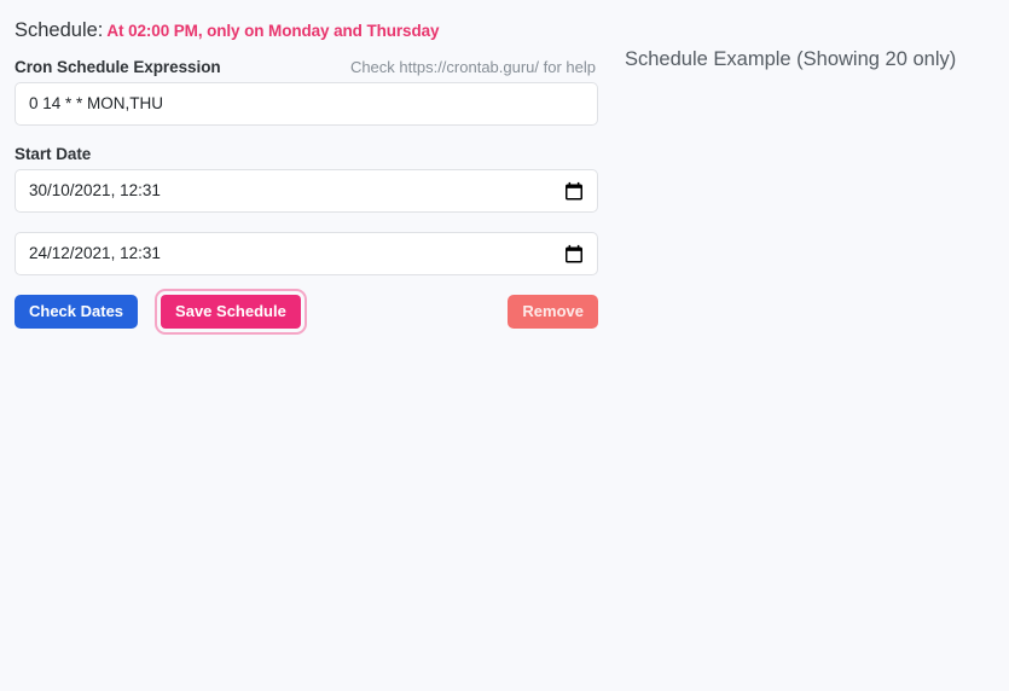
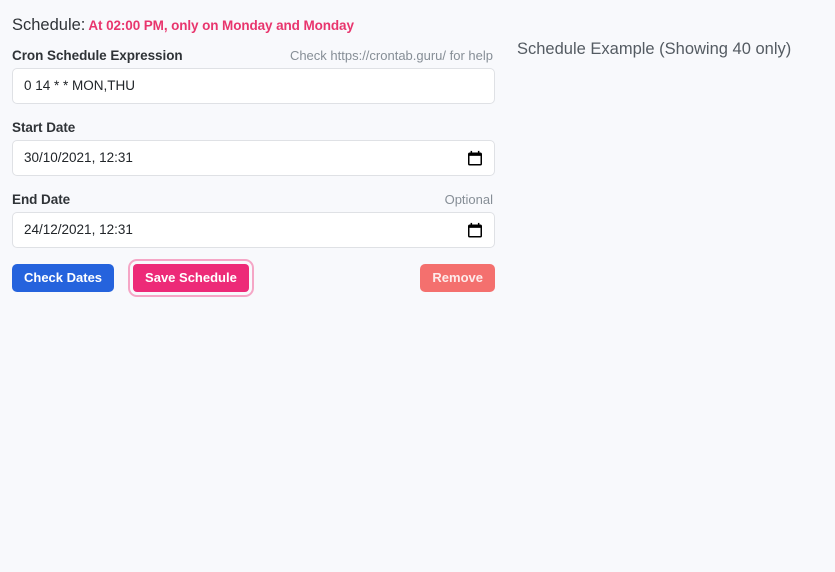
- Schedule: At 02:00 PM, only on Monday and Thursday
+ Schedule: At 02:00 PM, only on Monday and Monday
  Cron Schedule Expression
  Check https://crontab.guru/ for help
  0 14 * * MON,THU
  Start Date
  30/10/2021, 12:31
+ End Date
+ Optional
  24/12/2021, 12:31
  Check Dates
  Save Schedule
  Remove
- Schedule Example (Showing 20 only)
+ Schedule Example (Showing 40 only)
